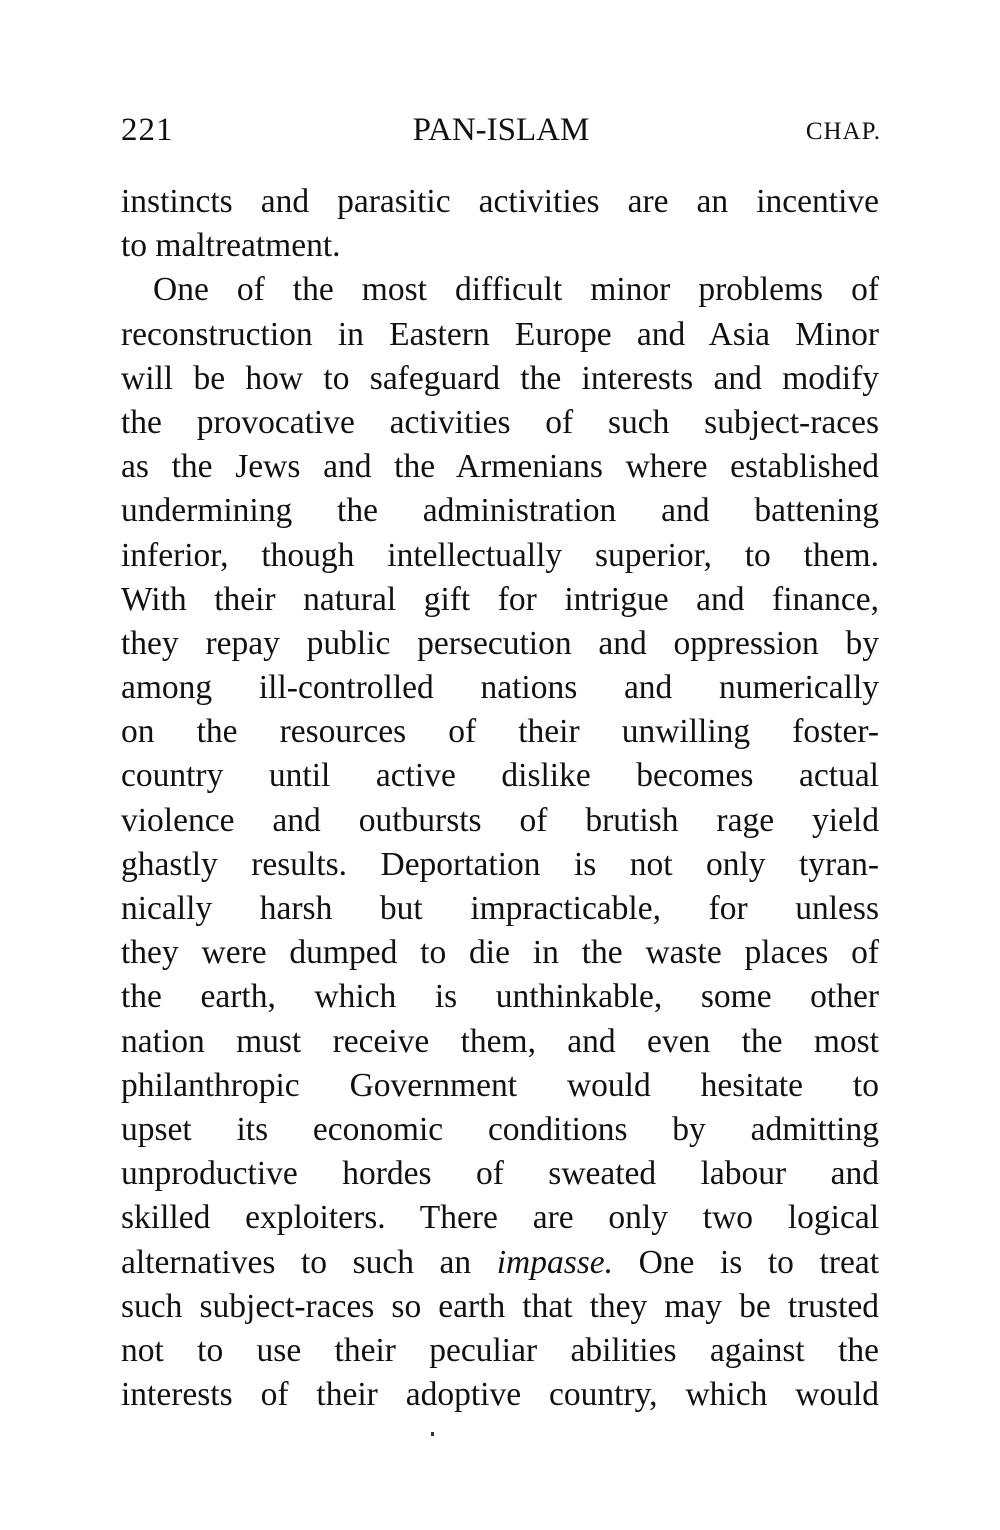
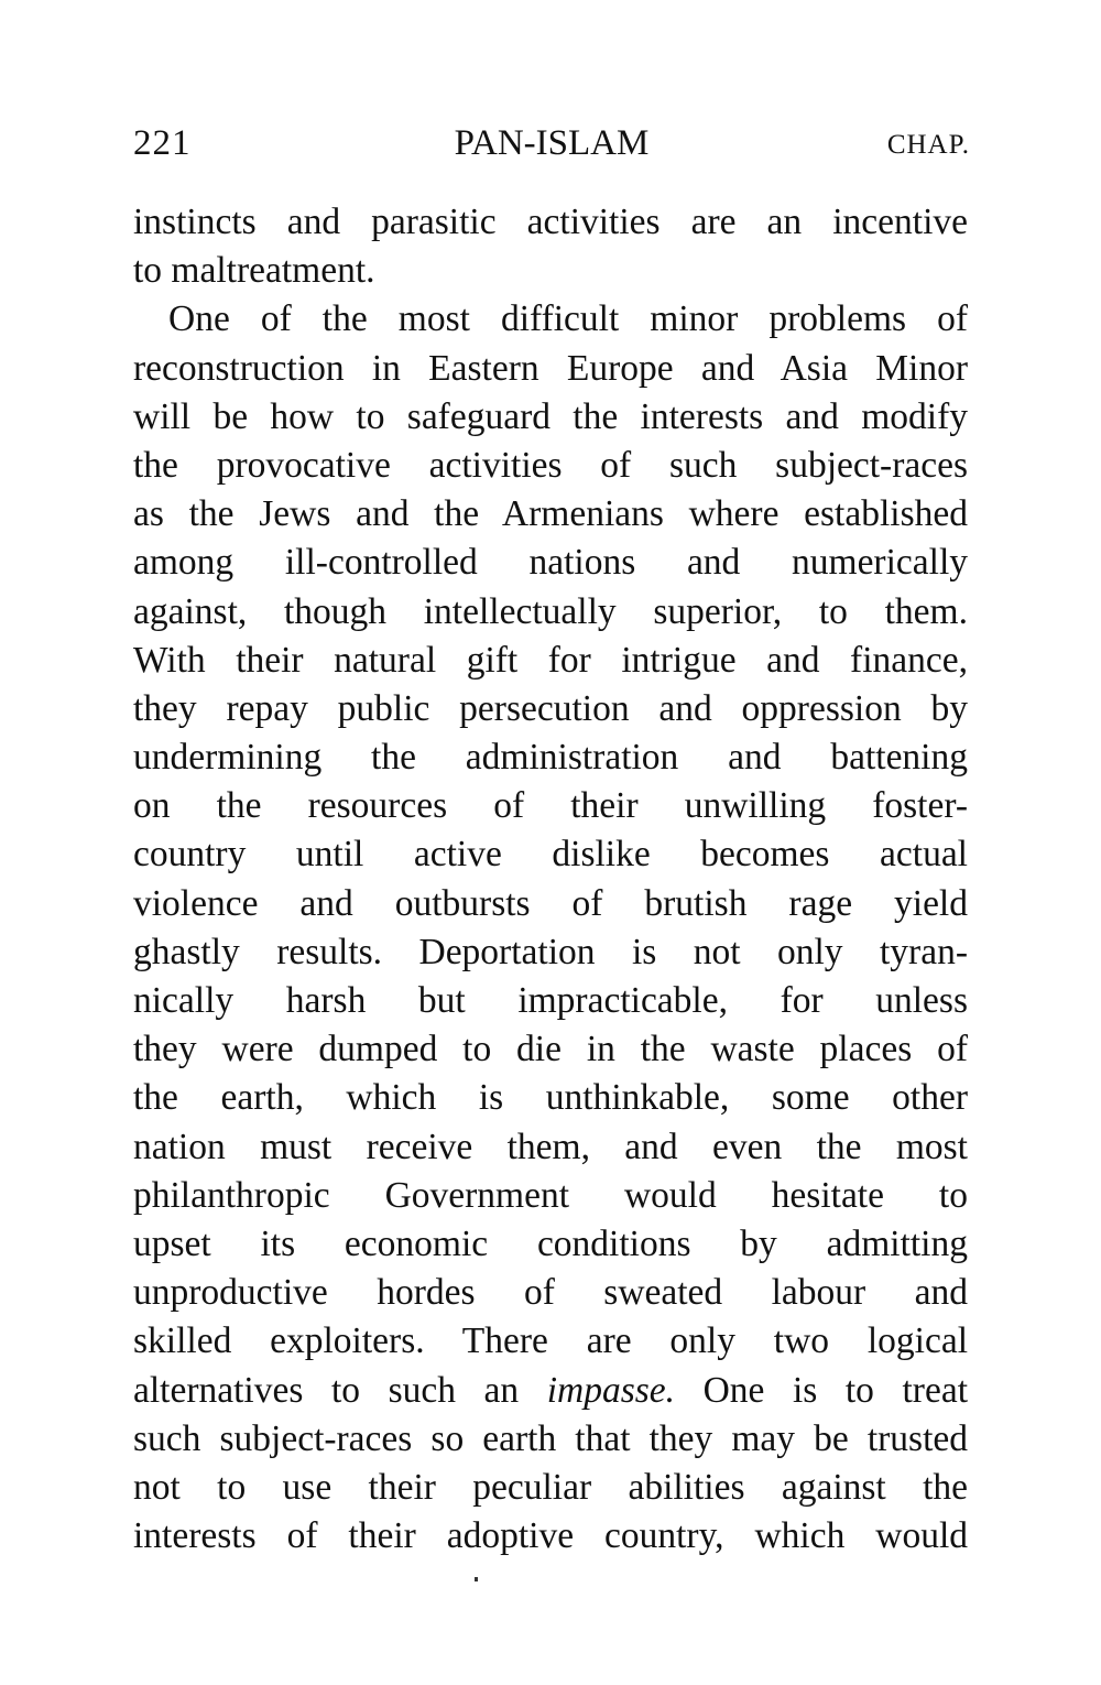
  221
  PAN-ISLAM
  CHAP.
  instincts and parasitic activities are an incentive
  to maltreatment.
  One of the most difficult minor problems of
  reconstruction in Eastern Europe and Asia Minor
  will be how to safeguard the interests and modify
  the provocative activities of such subject-races
  as the Jews and the Armenians where established
- undermining the administration and battening
+ among ill-controlled nations and numerically
- inferior, though intellectually superior, to them.
+ against, though intellectually superior, to them.
  With their natural gift for intrigue and finance,
  they repay public persecution and oppression by
- among ill-controlled nations and numerically
+ undermining the administration and battening
  on the resources of their unwilling foster-
  country until active dislike becomes actual
  violence and outbursts of brutish rage yield
  ghastly results. Deportation is not only tyran-
  nically harsh but impracticable, for unless
  they were dumped to die in the waste places of
  the earth, which is unthinkable, some other
  nation must receive them, and even the most
  philanthropic Government would hesitate to
  upset its economic conditions by admitting
  unproductive hordes of sweated labour and
  skilled exploiters. There are only two logical
  alternatives to such an impasse. One is to treat
  such subject-races so earth that they may be trusted
  not to use their peculiar abilities against the
  interests of their adoptive country, which would
